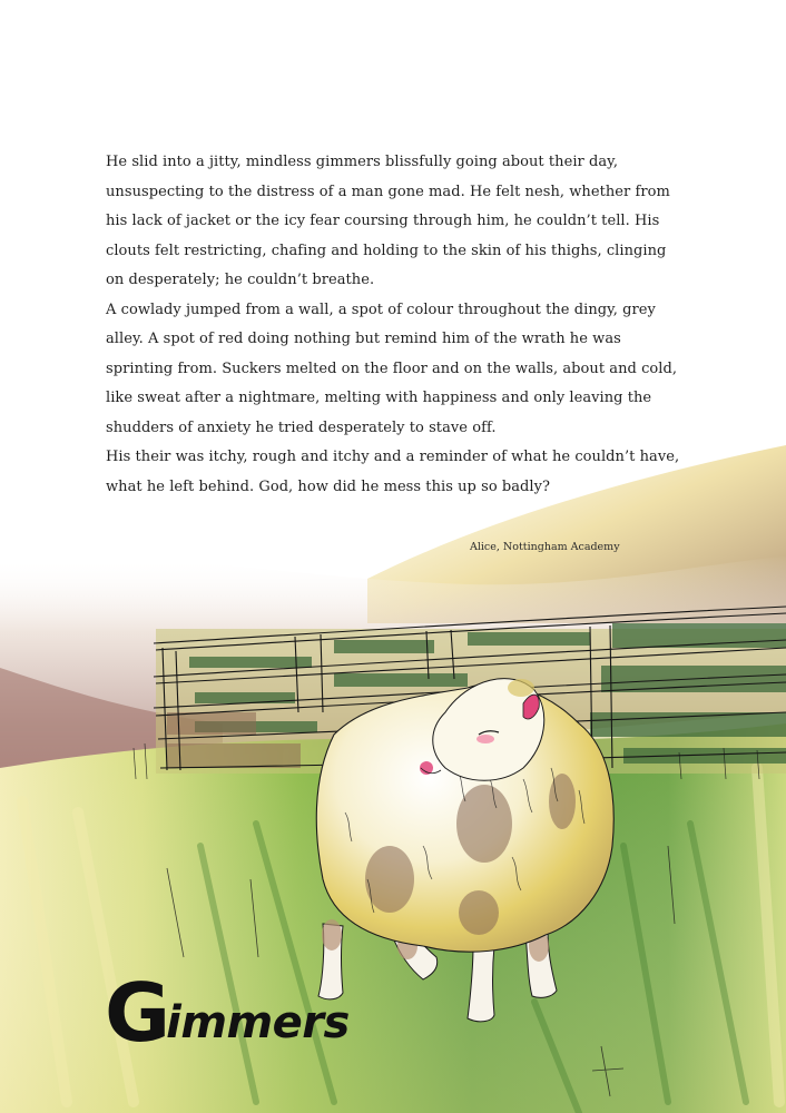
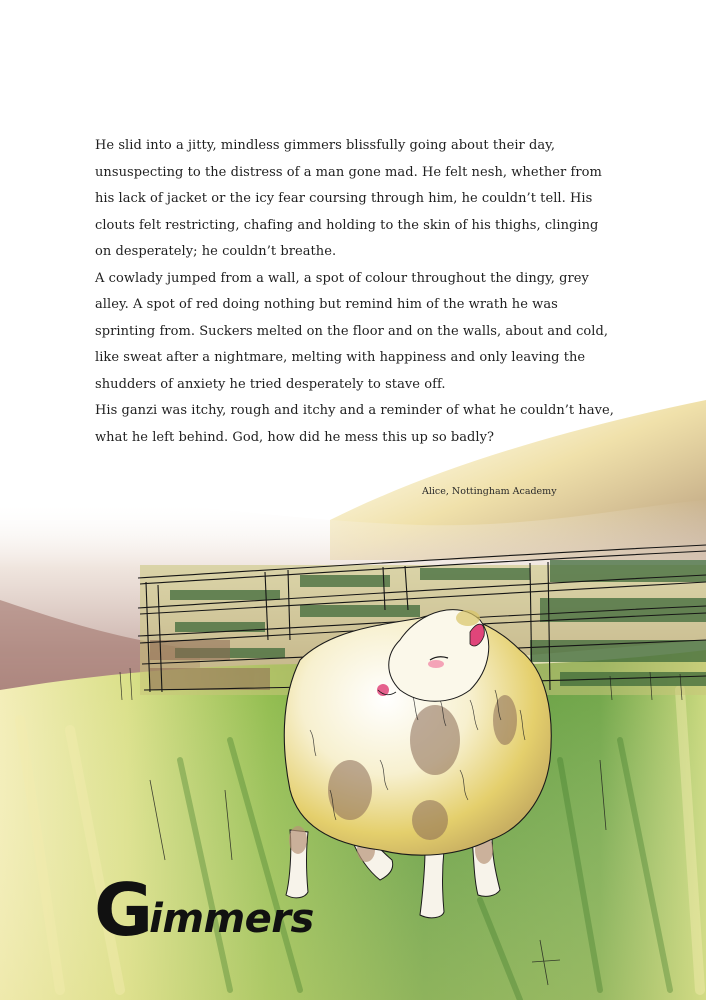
  He slid into a jitty, mindless gimmers blissfully going about their day, unsuspecting to the distress of a man gone mad. He felt nesh, whether from his lack of jacket or the icy fear coursing through him, he couldn’t tell. His clouts felt restricting, chafing and holding to the skin of his thighs, clinging on desperately; he couldn’t breathe.
  A cowlady jumped from a wall, a spot of colour throughout the dingy, grey alley. A spot of red doing nothing but remind him of the wrath he was sprinting from. Suckers melted on the floor and on the walls, about and cold, like sweat after a nightmare, melting with happiness and only leaving the shudders of anxiety he tried desperately to stave off.
- His their was itchy, rough and itchy and a reminder of what he couldn’t have, what he left behind. God, how did he mess this up so badly?
+ His ganzi was itchy, rough and itchy and a reminder of what he couldn’t have, what he left behind. God, how did he mess this up so badly?
  Alice, Nottingham Academy
  G
  immers
